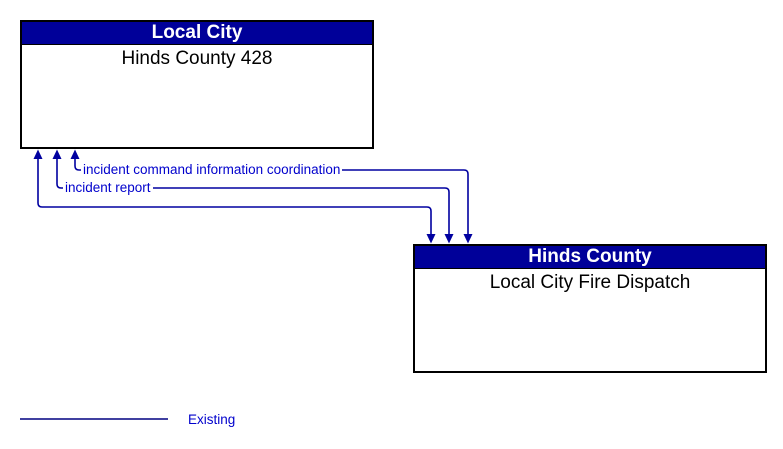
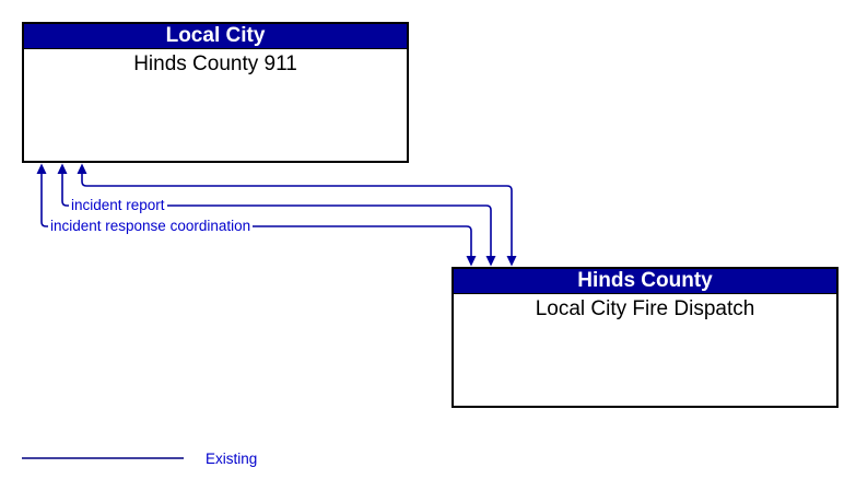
  Local City
- Hinds County 428
+ Hinds County 911
  Hinds County
  Local City Fire Dispatch
- incident command information coordination
  incident report
+ incident response coordination
  Existing
